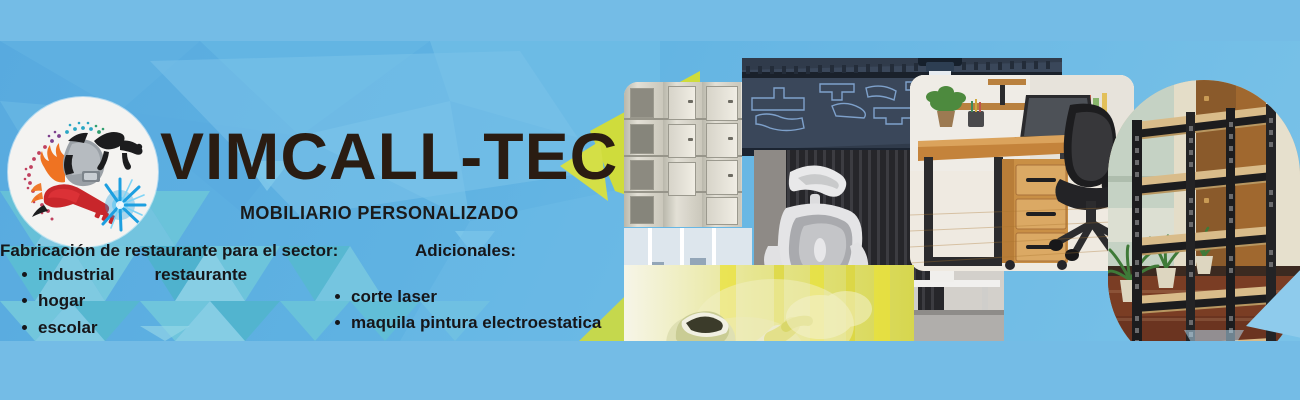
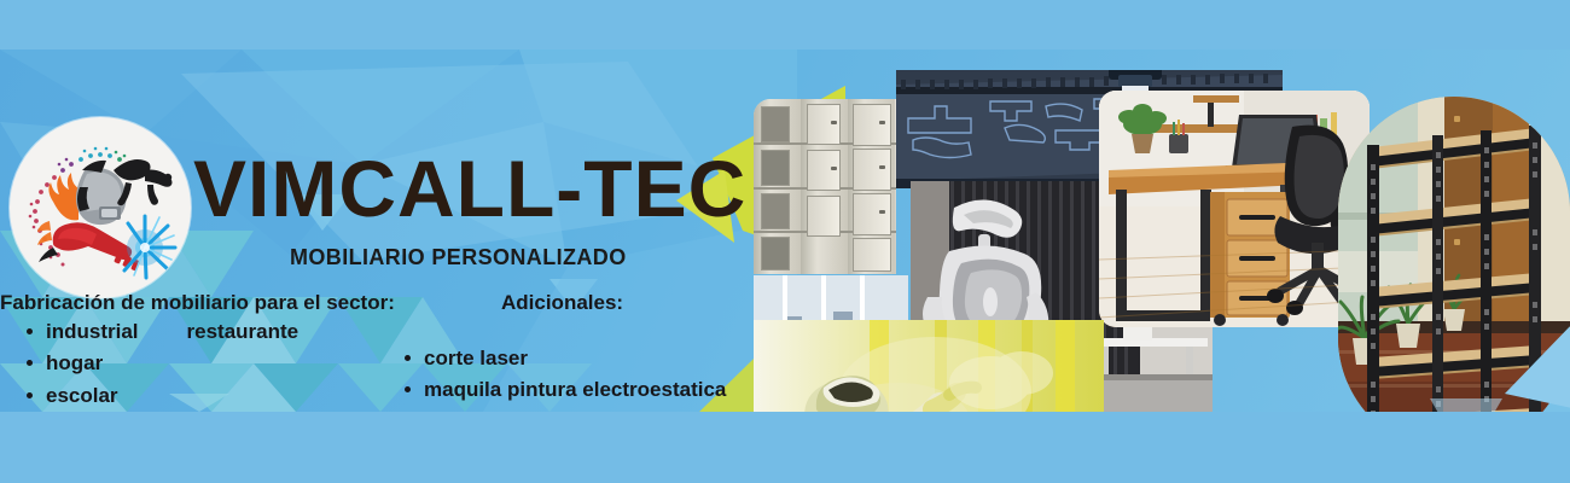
  VIMCALL-TEC
  MOBILIARIO PERSONALIZADO
- Fabricación de restaurante para el sector:
+ Fabricación de mobiliario para el sector:
  Adicionales:
  industrial restaurante
  hogar
  escolar
  corte laser
  maquila pintura electroestatica
